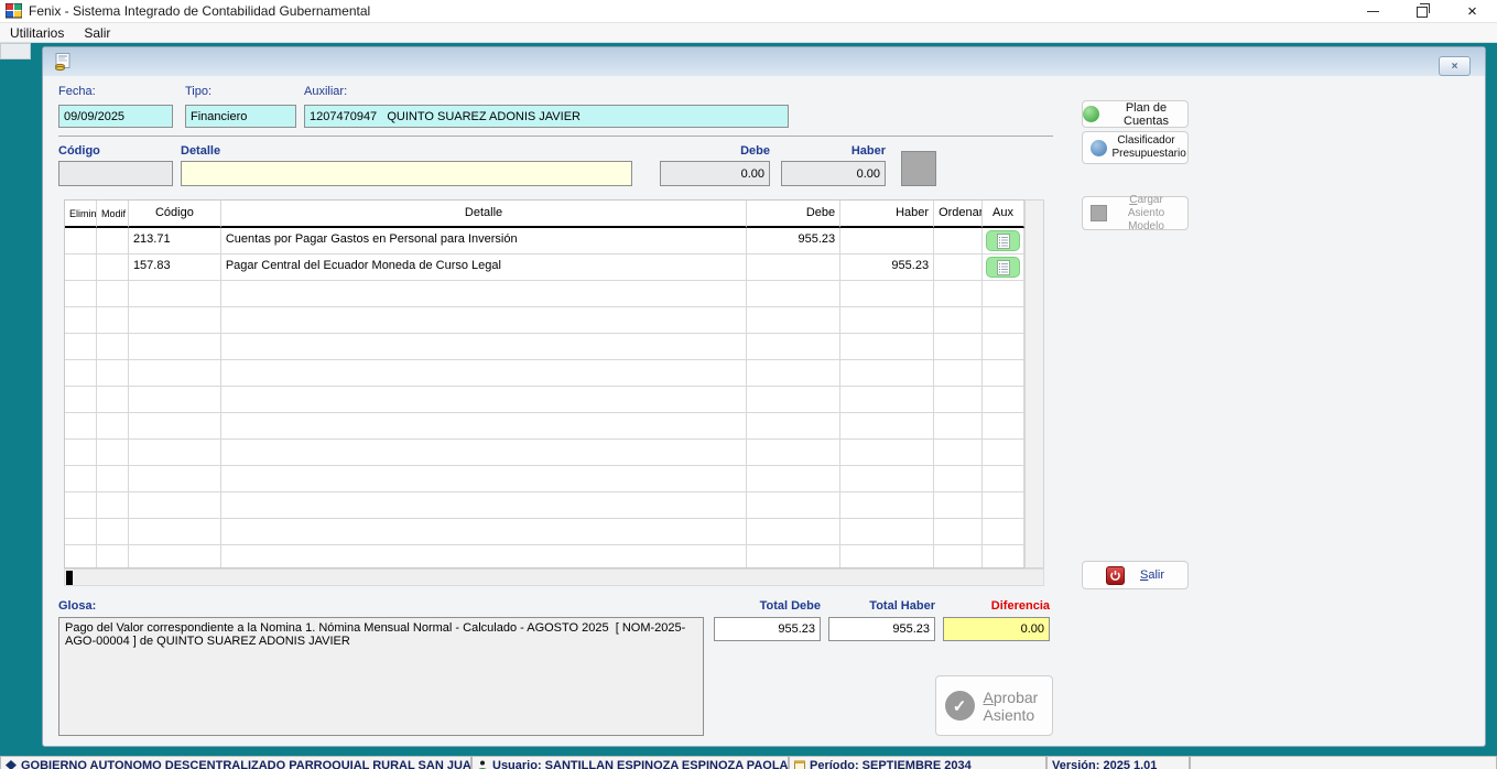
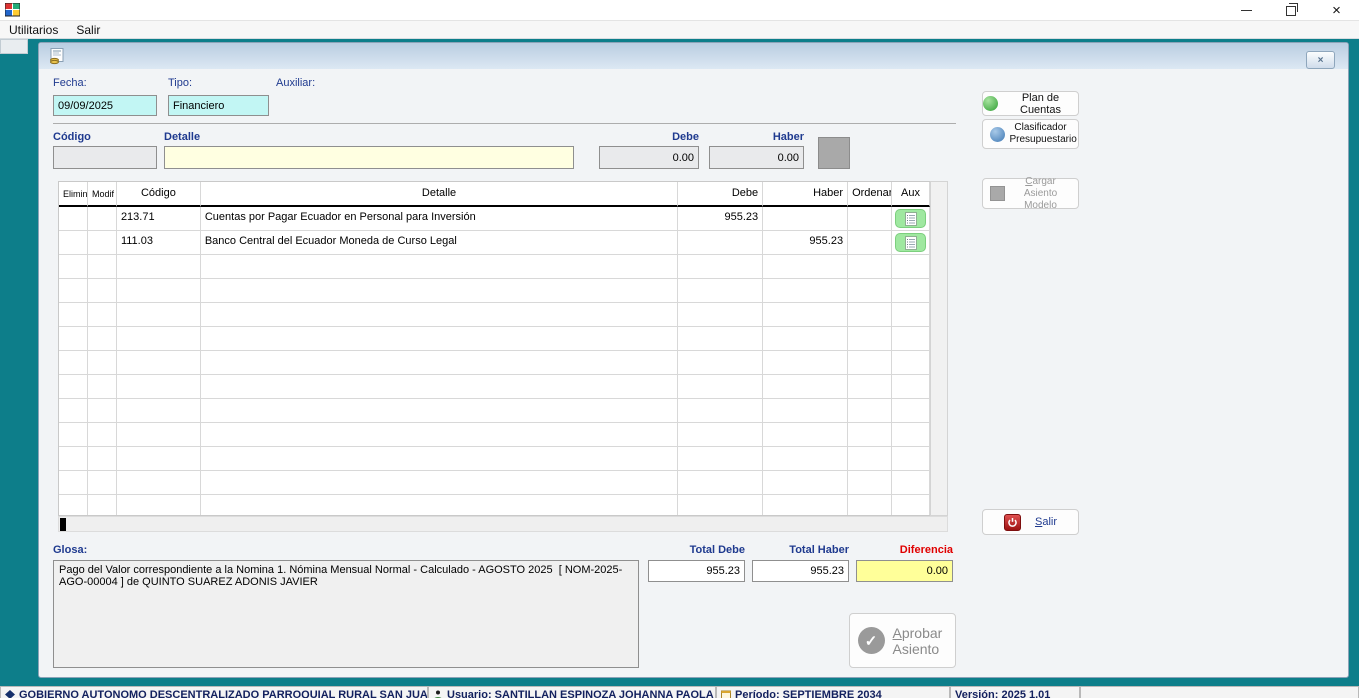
- Fenix - Sistema Integrado de Contabilidad Gubernamental
  ×
  Utilitarios
  Salir
  ×
  Fecha:
  09/09/2025
  Tipo:
  Financiero
  Auxiliar:
- 1207470947 QUINTO SUAREZ ADONIS JAVIER
  Código
  Detalle
  Debe
  0.00
  Haber
  0.00
  Elimin
  Modif
  Código
  Detalle
  Debe
  Haber
  Ordenar
  Aux
  213.71
- Cuentas por Pagar Gastos en Personal para Inversión
+ Cuentas por Pagar Ecuador en Personal para Inversión
  955.23
- 157.83
+ 111.03
- Pagar Central del Ecuador Moneda de Curso Legal
+ Banco Central del Ecuador Moneda de Curso Legal
  955.23
  Glosa:
  Total Debe
  955.23
  Total Haber
  955.23
  Diferencia
  0.00
  ✓
  Aprobar Asiento
  Plan de Cuentas
  Clasificador Presupuestario
  Cargar Asiento Modelo
  Salir
  GOBIERNO AUTONOMO DESCENTRALIZADO PARROQUIAL RURAL SAN JUA
- Usuario: SANTILLAN ESPINOZA ESPINOZA PAOLA
+ Usuario: SANTILLAN ESPINOZA JOHANNA PAOLA
  Período: SEPTIEMBRE 2034
  Versión: 2025 1.01
